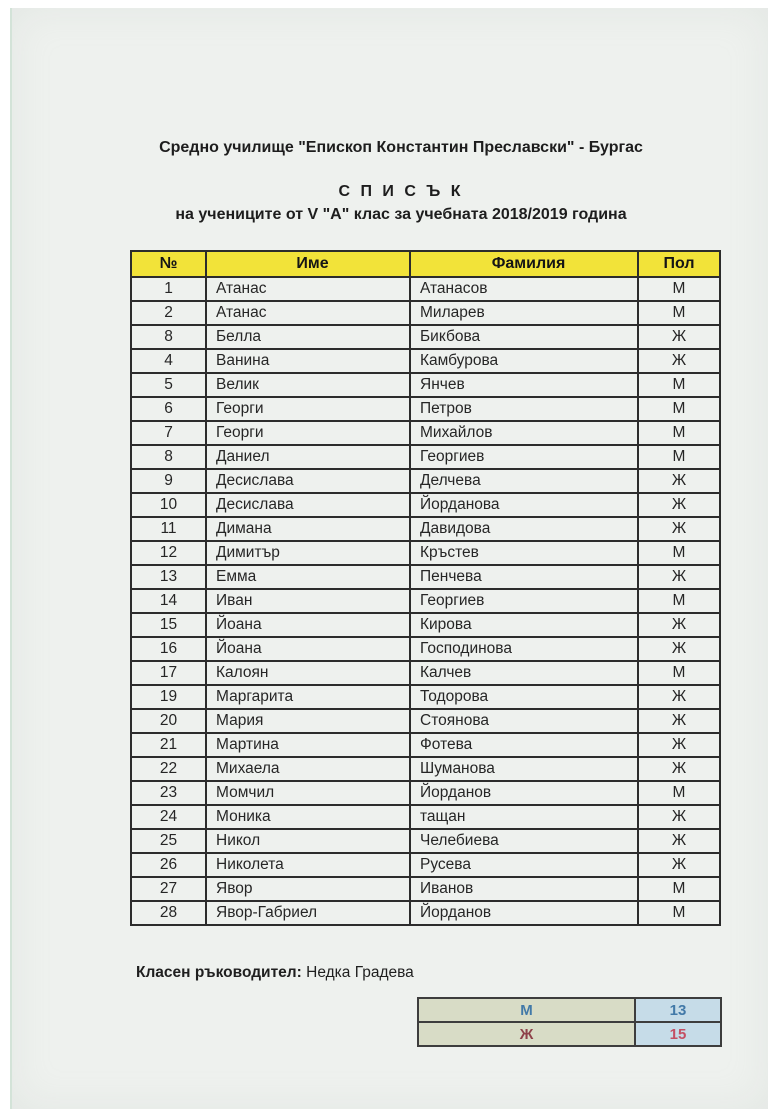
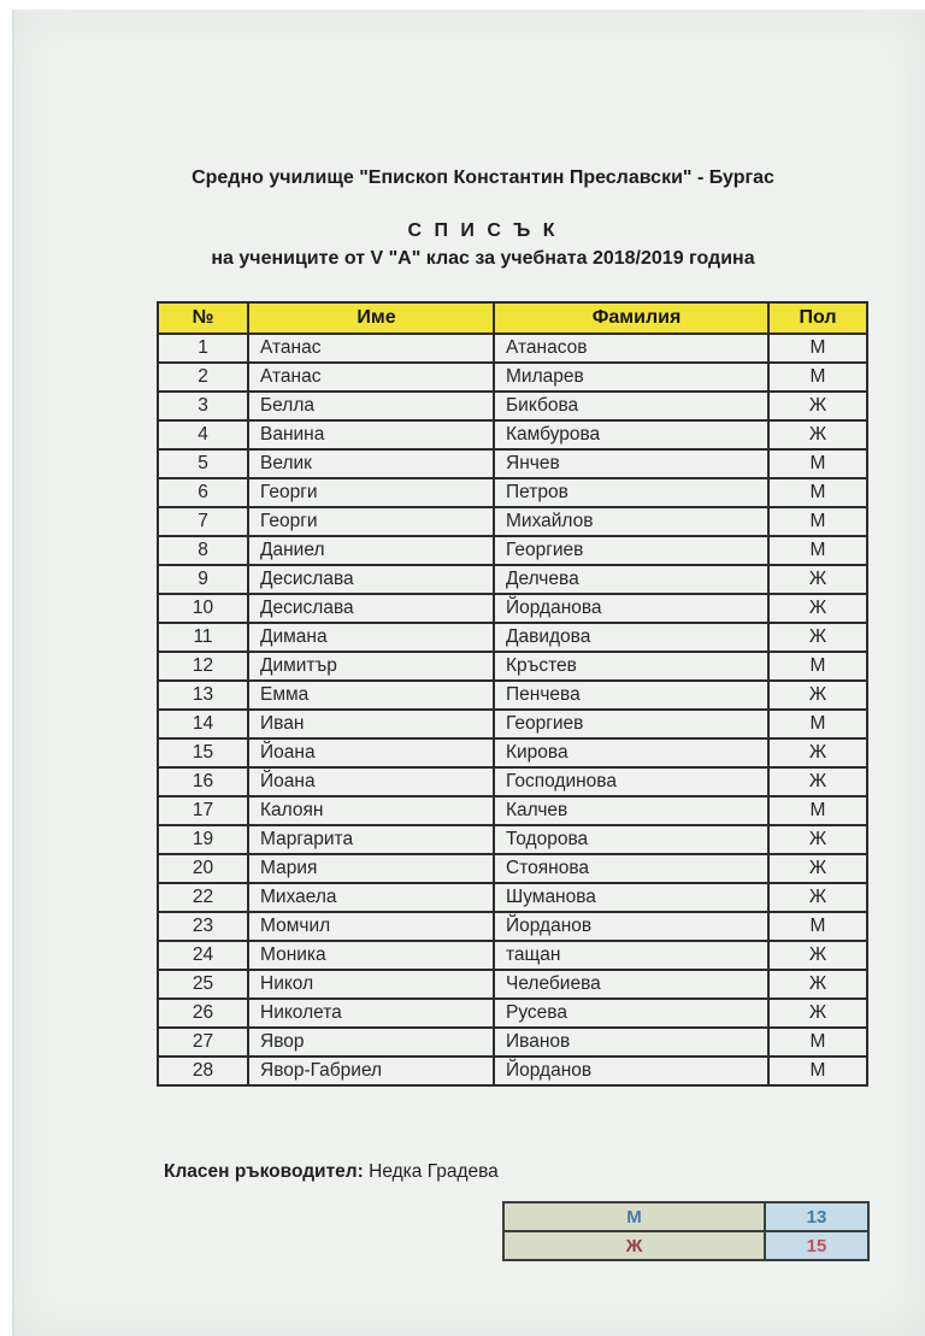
  Средно училище "Епископ Константин Преславски" - Бургас
  С П И С Ъ К
  на учениците от V "А" клас за учебната 2018/2019 година
  №	Име	Фамилия	Пол
  1	Атанас	Атанасов	М
  2	Атанас	Миларев	М
- 8	Белла	Бикбова	Ж
+ 3	Белла	Бикбова	Ж
  4	Ванина	Камбурова	Ж
  5	Велик	Янчев	М
  6	Георги	Петров	М
  7	Георги	Михайлов	М
  8	Даниел	Георгиев	М
  9	Десислава	Делчева	Ж
  10	Десислава	Йорданова	Ж
  11	Димана	Давидова	Ж
  12	Димитър	Кръстев	М
  13	Емма	Пенчева	Ж
  14	Иван	Георгиев	М
  15	Йоана	Кирова	Ж
  16	Йоана	Господинова	Ж
  17	Калоян	Калчев	М
  19	Маргарита	Тодорова	Ж
  20	Мария	Стоянова	Ж
- 21	Мартина	Фотева	Ж
  22	Михаела	Шуманова	Ж
  23	Момчил	Йорданов	М
  24	Моника	тащан	Ж
  25	Никол	Челебиева	Ж
  26	Николета	Русева	Ж
  27	Явор	Иванов	М
  28	Явор-Габриел	Йорданов	М
  Класен ръководител: Недка Градева
  М	13
  Ж	15
